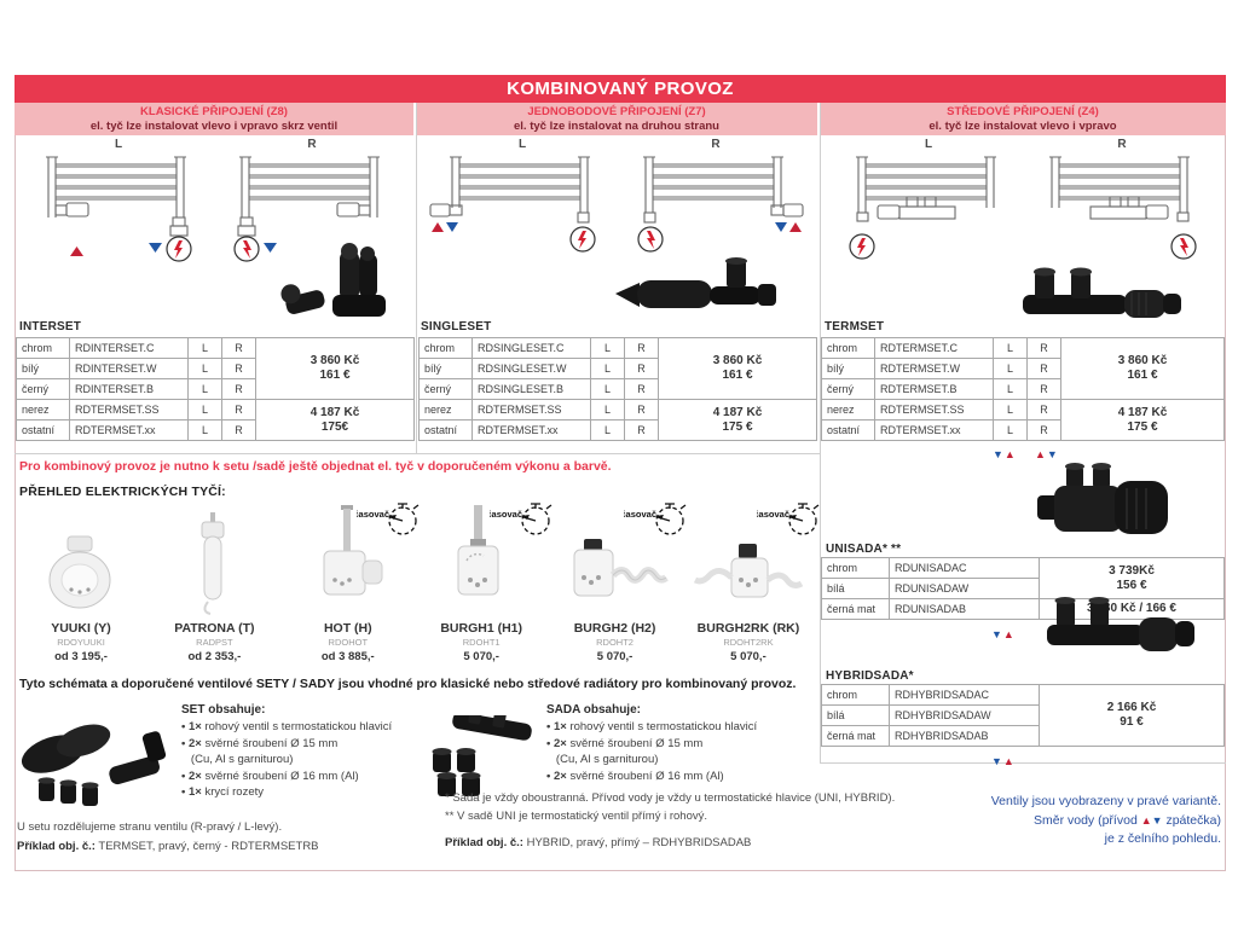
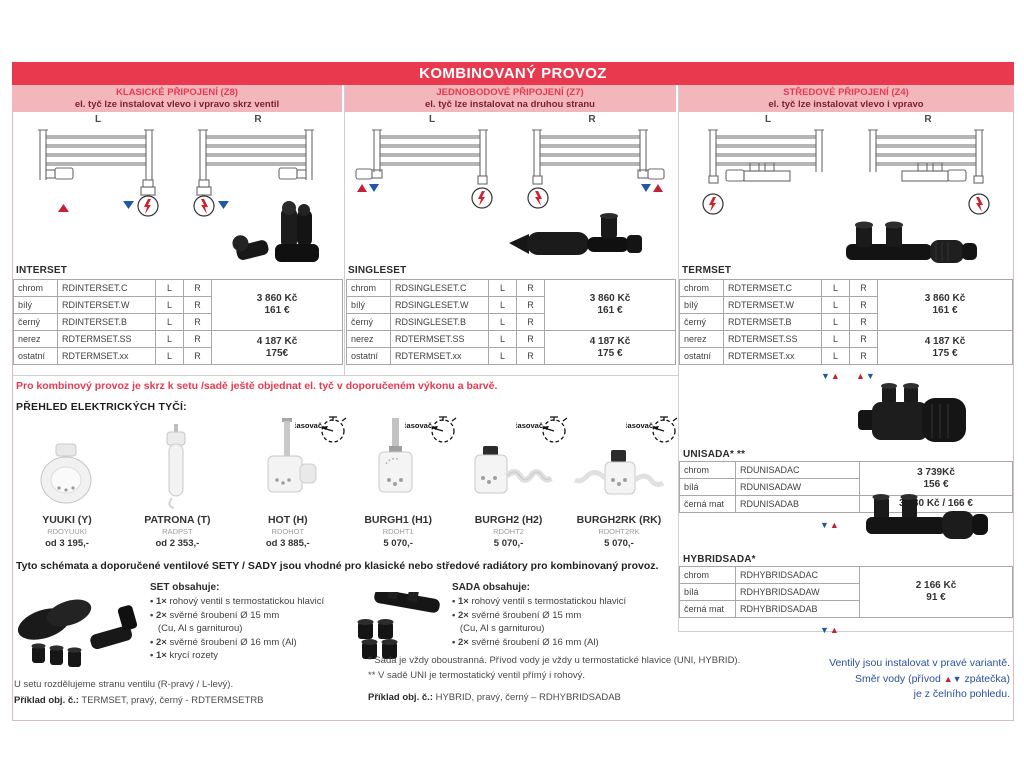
  KOMBINOVANÝ PROVOZ
  KLASICKÉ PŘIPOJENÍ (Z8)
  el. tyč lze instalovat vlevo i vpravo skrz ventil
  JEDNOBODOVÉ PŘIPOJENÍ (Z7)
  el. tyč lze instalovat na druhou stranu
  STŘEDOVÉ PŘIPOJENÍ (Z4)
  el. tyč lze instalovat vlevo i vpravo
  L
  R
  L
  R
  L
  R
  INTERSET
  chrom
  RDINTERSET.C
  L
  R
  bílý
  RDINTERSET.W
  L
  R
  černý
  RDINTERSET.B
  L
  R
  nerez
  RDTERMSET.SS
  L
  R
  ostatní
  RDTERMSET.xx
  L
  R
  3 860 Kč
  161 €
  4 187 Kč
  175€
  SINGLESET
  chrom
  RDSINGLESET.C
  L
  R
  bílý
  RDSINGLESET.W
  L
  R
  černý
  RDSINGLESET.B
  L
  R
  nerez
  RDTERMSET.SS
  L
  R
  ostatní
  RDTERMSET.xx
  L
  R
  3 860 Kč
  161 €
  4 187 Kč
  175 €
  TERMSET
  chrom
  RDTERMSET.C
  L
  R
  bílý
  RDTERMSET.W
  L
  R
  černý
  RDTERMSET.B
  L
  R
  nerez
  RDTERMSET.SS
  L
  R
  ostatní
  RDTERMSET.xx
  L
  R
  3 860 Kč
  161 €
  4 187 Kč
  175 €
  ▼▲
  ▲▼
- Pro kombinový provoz je nutno k setu /sadě ještě objednat el. tyč v doporučeném výkonu a barvě.
+ Pro kombinový provoz je skrz k setu /sadě ještě objednat el. tyč v doporučeném výkonu a barvě.
  PŘEHLED ELEKTRICKÝCH TYČÍ:
  YUUKI (Y)
  RDOYUUKI
  od 3 195,-
  PATRONA (T)
  RADPST
  od 2 353,-
  časovač
  HOT (H)
  RDOHOT
  od 3 885,-
  časovač
  BURGH1 (H1)
  RDOHT1
  5 070,-
  časovač
  BURGH2 (H2)
  RDOHT2
  5 070,-
  časovač
  BURGH2RK (RK)
  RDOHT2RK
  5 070,-
  UNISADA* **
  chrom
  RDUNISADAC
  bílá
  RDUNISADAW
  černá mat
  RDUNISADAB
  3 739Kč
  156 €
  30 Kč / 166 €
  ▼▲
  HYBRIDSADA*
  chrom
  RDHYBRIDSADAC
  bílá
  RDHYBRIDSADAW
  černá mat
  RDHYBRIDSADAB
  2 166 Kč
  91 €
  ▼▲
  Tyto schémata a doporučené ventilové SETY / SADY jsou vhodné pro klasické nebo středové radiátory pro kombinovaný provoz.
  SET obsahuje:
  • 1× rohový ventil s termostatickou hlavicí
  • 2× svěrné šroubení Ø 15 mm
  (Cu, Al s garniturou)
  • 2× svěrné šroubení Ø 16 mm (Al)
  • 1× krycí rozety
  SADA obsahuje:
  • 1× rohový ventil s termostatickou hlavicí
  • 2× svěrné šroubení Ø 15 mm
  (Cu, Al s garniturou)
  • 2× svěrné šroubení Ø 16 mm (Al)
  U setu rozdělujeme stranu ventilu (R-pravý / L-levý).
  Příklad obj. č.: TERMSET, pravý, černý - RDTERMSETRB
  * Sada je vždy oboustranná. Přívod vody je vždy u termostatické hlavice (UNI, HYBRID).
  ** V sadě UNI je termostatický ventil přímý i rohový.
- Příklad obj. č.: HYBRID, pravý, přímý – RDHYBRIDSADAB
+ Příklad obj. č.: HYBRID, pravý, černý – RDHYBRIDSADAB
- Ventily jsou vyobrazeny v pravé variantě.
+ Ventily jsou instalovat v pravé variantě.
  Směr vody (přívod ▲▼ zpátečka)
  je z čelního pohledu.
